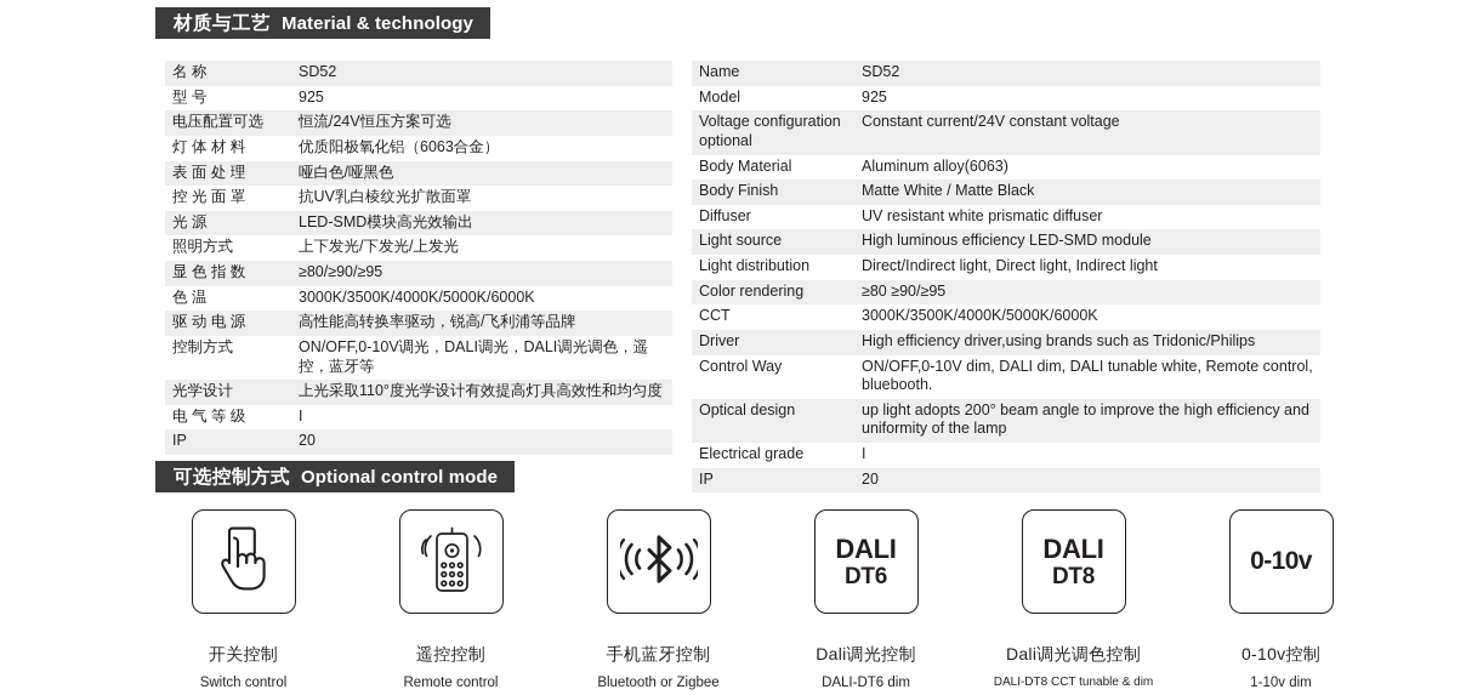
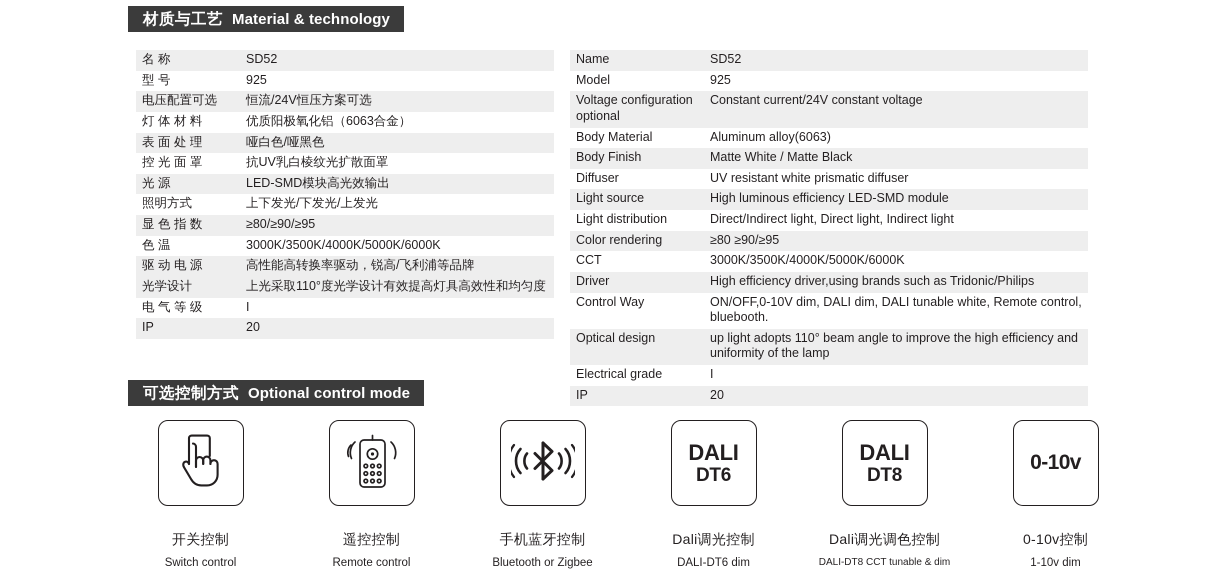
  材质与工艺
  Material & technology
  名 称	SD52
  型 号	925
  电压配置可选	恒流/24V恒压方案可选
  灯 体 材 料	优质阳极氧化铝（6063合金）
  表 面 处 理	哑白色/哑黑色
  控 光 面 罩	抗UV乳白棱纹光扩散面罩
  光 源	LED-SMD模块高光效输出
  照明方式	上下发光/下发光/上发光
  显 色 指 数	≥80/≥90/≥95
  色 温	3000K/3500K/4000K/5000K/6000K
  驱 动 电 源	高性能高转换率驱动，锐高/飞利浦等品牌
- 控制方式	ON/OFF,0-10V调光，DALI调光，DALI调光调色，遥控，蓝牙等
  光学设计	上光采取110°度光学设计有效提高灯具高效性和均匀度
  电 气 等 级	I
  IP	20
  Name	SD52
  Model	925
  Voltage configuration optional	Constant current/24V constant voltage
  Body Material	Aluminum alloy(6063)
  Body Finish	Matte White / Matte Black
  Diffuser	UV resistant white prismatic diffuser
  Light source	High luminous efficiency LED-SMD module
  Light distribution	Direct/Indirect light, Direct light, Indirect light
  Color rendering	≥80 ≥90/≥95
  CCT	3000K/3500K/4000K/5000K/6000K
  Driver	High efficiency driver,using brands such as Tridonic/Philips
  Control Way	ON/OFF,0-10V dim, DALI dim, DALI tunable white, Remote control, bluebooth.
- Optical design	up light adopts 200° beam angle to improve the high efficiency and uniformity of the lamp
+ Optical design	up light adopts 110° beam angle to improve the high efficiency and uniformity of the lamp
  Electrical grade	I
  IP	20
  可选控制方式
  Optional control mode
  开关控制
  Switch control
  遥控控制
  Remote control
  手机蓝牙控制
  Bluetooth or Zigbee
  DALI
  DT6
  Dali调光控制
  DALI-DT6 dim
  DALI
  DT8
  Dali调光调色控制
  DALI-DT8 CCT tunable & dim
  0-10v
  0-10v控制
  1-10v dim
